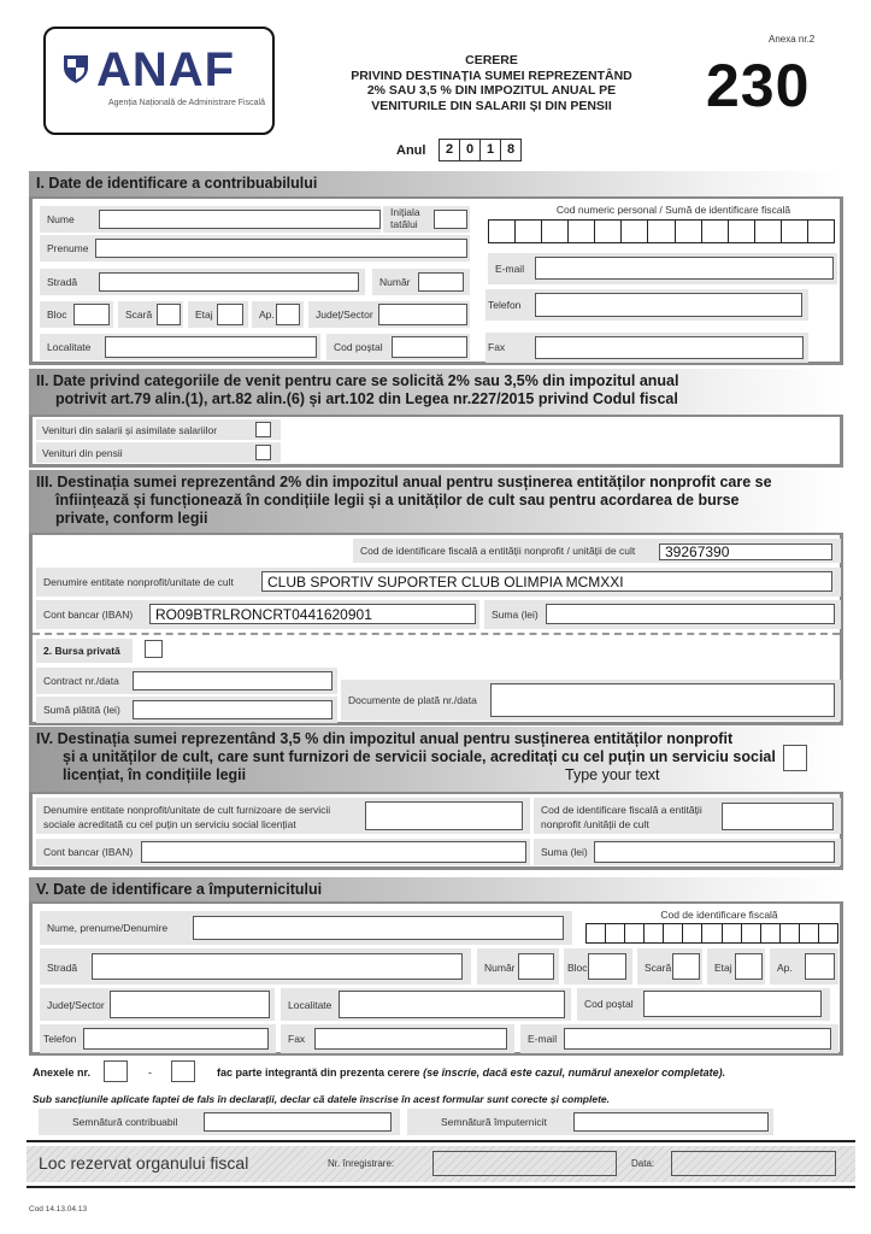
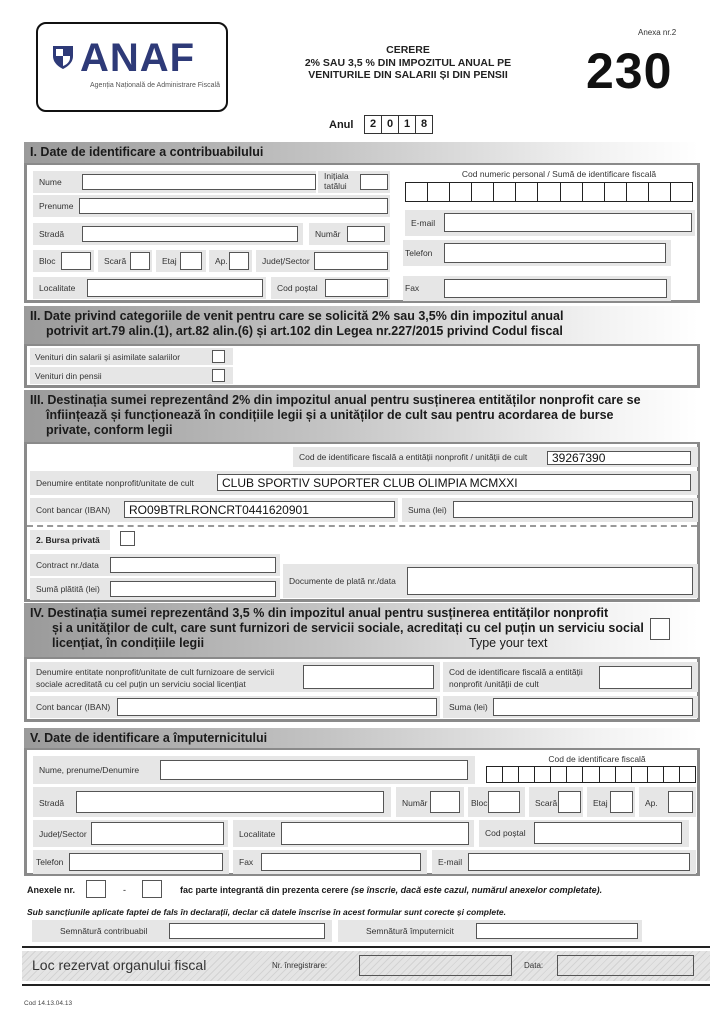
  ANAF
  CERERE
- PRIVIND DESTINAȚIA SUMEI REPREZENTÂND
  2% SAU 3,5 % DIN IMPOZITUL ANUAL PE
  VENITURILE DIN SALARII ȘI DIN PENSII
  Anexa nr.2
  230
  Anul
  2
  0
  1
  8
  I. Date de identificare a contribuabilului
  Nume
  Inițiala
  tatălui
  Prenume
  Stradă
  Număr
  Bloc
  Scară
  Etaj
  Ap.
  Județ/Sector
  Localitate
  Cod poștal
  Cod numeric personal / Sumă de identificare fiscală
  E-mail
  Telefon
  Fax
  II. Date privind categoriile de venit pentru care se solicită 2% sau 3,5% din impozitul anual
  potrivit art.79 alin.(1), art.82 alin.(6) și art.102 din Legea nr.227/2015 privind Codul fiscal
  Venituri din salarii și asimilate salariilor
  Venituri din pensii
  III. Destinația sumei reprezentând 2% din impozitul anual pentru susținerea entităților nonprofit care se
  înființează și funcționează în condițiile legii și a unităților de cult sau pentru acordarea de burse
  private, conform legii
  Cod de identificare fiscală a entității nonprofit / unității de cult
  39267390
  Denumire entitate nonprofit/unitate de cult
  CLUB SPORTIV SUPORTER CLUB OLIMPIA MCMXXI
  Cont bancar (IBAN)
  RO09BTRLRONCRT0441620901
  Suma (lei)
  2. Bursa privată
  Contract nr./data
  Sumă plătită (lei)
  Documente de plată nr./data
  IV. Destinația sumei reprezentând 3,5 % din impozitul anual pentru susținerea entităților nonprofit
  și a unităților de cult, care sunt furnizori de servicii sociale, acreditați cu cel puțin un serviciu social
  licențiat, în condițiile legii
  Type your text
  Denumire entitate nonprofit/unitate de cult furnizoare de servicii
  sociale acreditată cu cel puțin un serviciu social licențiat
  Cod de identificare fiscală a entității
  nonprofit /unității de cult
  Cont bancar (IBAN)
  Suma (lei)
  V. Date de identificare a împuternicitului
  Nume, prenume/Denumire
  Cod de identificare fiscală
  Stradă
  Număr
  Bloc
  Scară
  Etaj
  Ap.
  Județ/Sector
  Localitate
  Cod poștal
  Telefon
  Fax
  E-mail
  Anexele nr.
  -
  fac parte integrantă din prezenta cerere (se înscrie, dacă este cazul, numărul anexelor completate).
  Sub sancțiunile aplicate faptei de fals în declarații, declar că datele înscrise în acest formular sunt corecte și complete.
  Semnătură contribuabil
  Semnătură împuternicit
  Loc rezervat organului fiscal
  Nr. înregistrare:
  Data:
